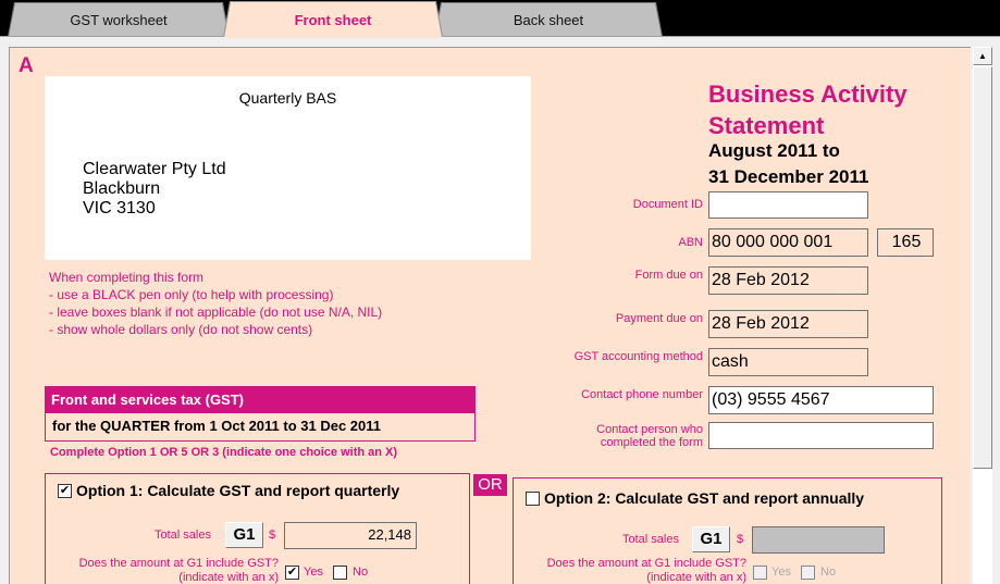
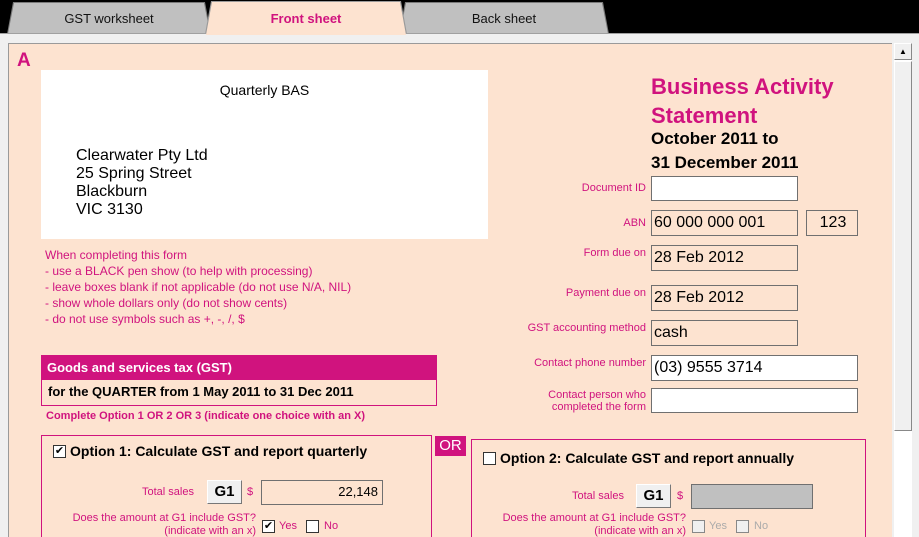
  GST worksheet
  Back sheet
  Front sheet
  A
  Quarterly BAS
  Clearwater Pty Ltd
+ 25 Spring Street
  Blackburn
  VIC 3130
  When completing this form
- - use a BLACK pen only (to help with processing)
+ - use a BLACK pen show (to help with processing)
  - leave boxes blank if not applicable (do not use N/A, NIL)
  - show whole dollars only (do not show cents)
+ - do not use symbols such as +, -, /, $
- Front and services tax (GST)
+ Goods and services tax (GST)
- for the QUARTER from 1 Oct 2011 to 31 Dec 2011
+ for the QUARTER from 1 May 2011 to 31 Dec 2011
- Complete Option 1 OR 5 OR 3 (indicate one choice with an X)
+ Complete Option 1 OR 2 OR 3 (indicate one choice with an X)
  Business Activity
  Statement
- August 2011 to
+ October 2011 to
  31 December 2011
  Document ID
  ABN
- 80 000 000 001
+ 60 000 000 001
- 165
+ 123
  Form due on
  28 Feb 2012
  Payment due on
  28 Feb 2012
  GST accounting method
  cash
  Contact phone number
- (03) 9555 4567
+ (03) 9555 3714
  Contact person who
  completed the form
  ✔
  Option 1: Calculate GST and report quarterly
  Total sales
  G1
  $
  22,148
  Does the amount at G1 include GST?
  (indicate with an x)
  ✔
  Yes
  No
  OR
  Option 2: Calculate GST and report annually
  Total sales
  G1
  $
  Does the amount at G1 include GST?
  (indicate with an x)
  Yes
  No
  ▲
